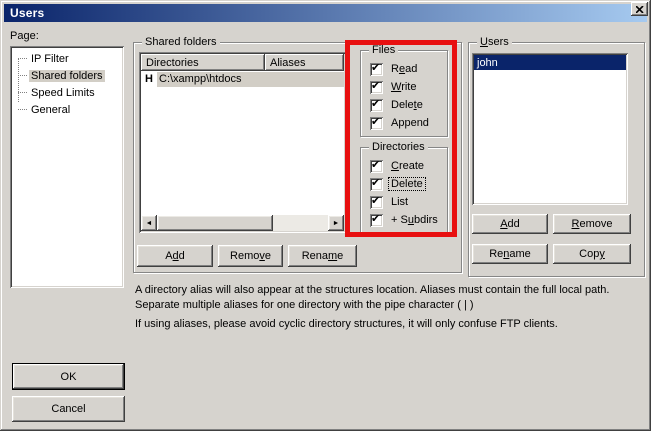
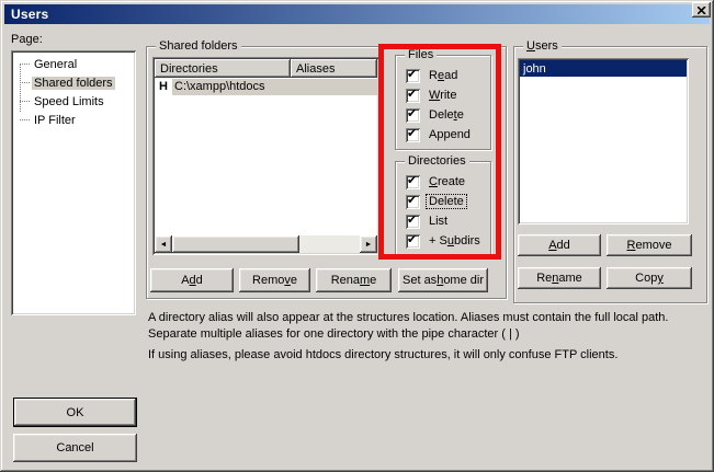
  Users
  Page:
- IP Filter
+ General
  Shared folders
  Speed Limits
- General
+ IP Filter
  Shared folders
  Directories
  Aliases
  H
  C:\xampp\htdocs
  Files
  ✔
  Read
  ✔
  Write
  ✔
  Delete
  ✔
  Append
  Directories
  ✔
  Create
  ✔
  Delete
  ✔
  List
  ✔
  + Subdirs
  A
  d
  d
  Remo
  v
  e
  Rena
  m
  e
+ Set as
+ h
+ ome dir
  A directory alias will also appear at the structures location. Aliases must contain the full local path. Separate multiple aliases for one directory with the pipe character ( | )
- If using aliases, please avoid cyclic directory structures, it will only confuse FTP clients.
+ If using aliases, please avoid htdocs directory structures, it will only confuse FTP clients.
  Users
  john
  A
  dd
  R
  emove
  Re
  n
  ame
  Cop
  y
  OK
  Cancel
